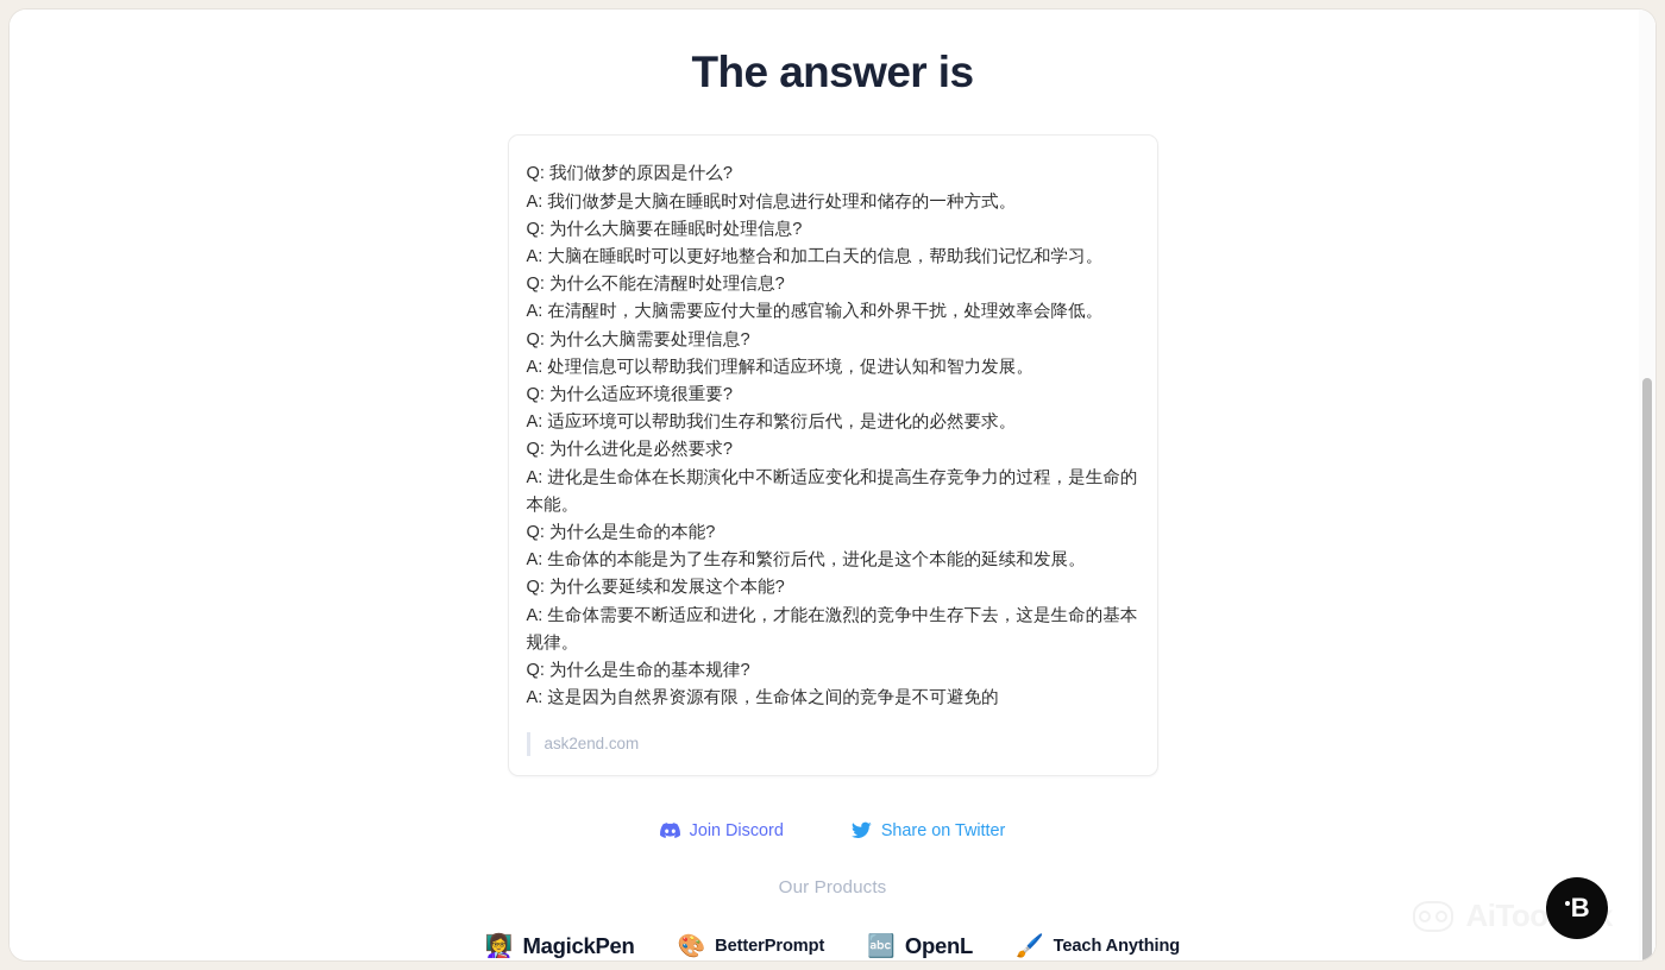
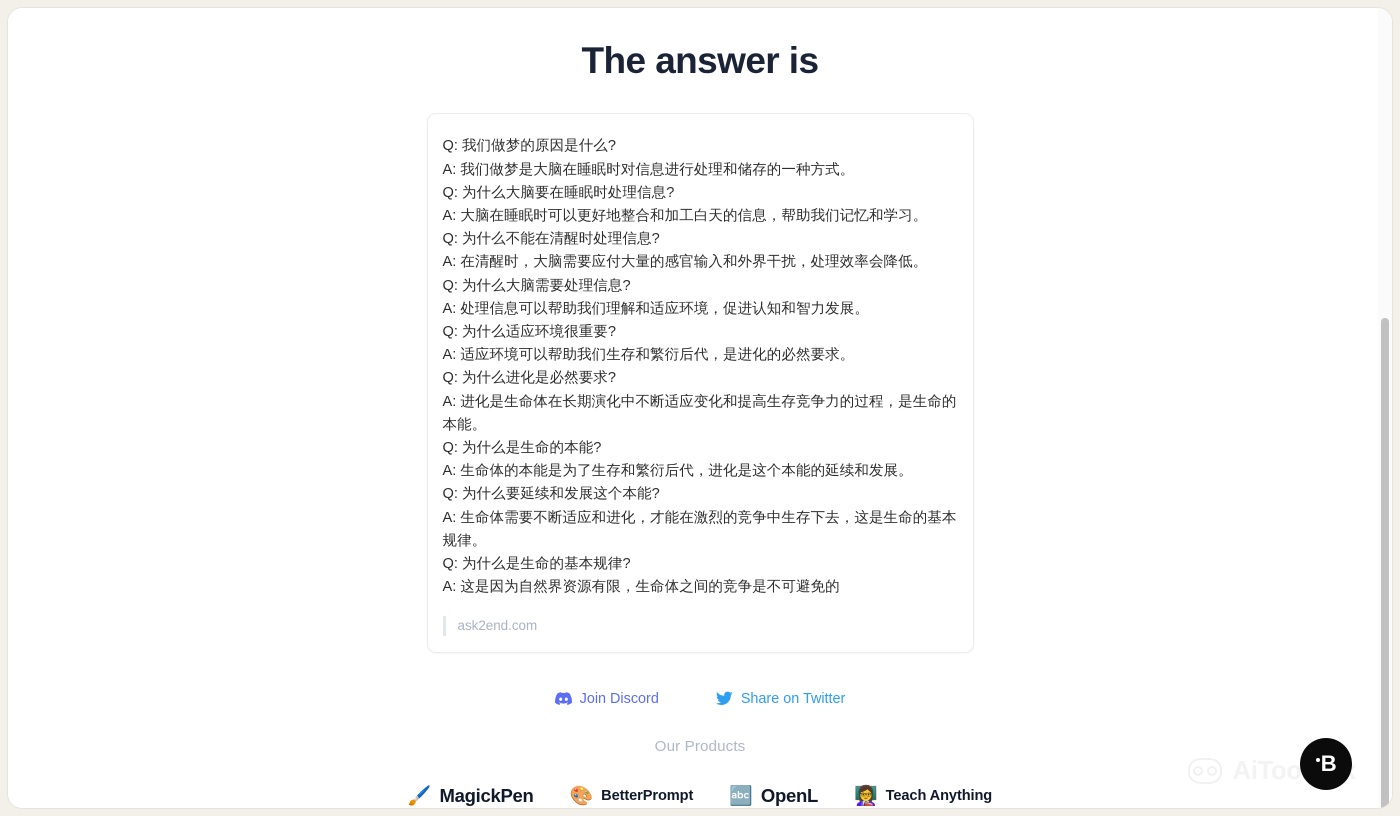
  The answer is
  Q: 我们做梦的原因是什么?
  A: 我们做梦是大脑在睡眠时对信息进行处理和储存的一种方式。
  Q: 为什么大脑要在睡眠时处理信息?
  A: 大脑在睡眠时可以更好地整合和加工白天的信息，帮助我们记忆和学习。
  Q: 为什么不能在清醒时处理信息?
  A: 在清醒时，大脑需要应付大量的感官输入和外界干扰，处理效率会降低。
  Q: 为什么大脑需要处理信息?
  A: 处理信息可以帮助我们理解和适应环境，促进认知和智力发展。
  Q: 为什么适应环境很重要?
  A: 适应环境可以帮助我们生存和繁衍后代，是进化的必然要求。
  Q: 为什么进化是必然要求?
  A: 进化是生命体在长期演化中不断适应变化和提高生存竞争力的过程，是生命的本能。
  Q: 为什么是生命的本能?
  A: 生命体的本能是为了生存和繁衍后代，进化是这个本能的延续和发展。
  Q: 为什么要延续和发展这个本能?
  A: 生命体需要不断适应和进化，才能在激烈的竞争中生存下去，这是生命的基本规律。
  Q: 为什么是生命的基本规律?
  A: 这是因为自然界资源有限，生命体之间的竞争是不可避免的
  ask2end.com
  Join Discord
  Share on Twitter
  Our Products
- 👩‍🏫
+ 🖌️
  MagickPen
  🎨
  BetterPrompt
  🔤
  OpenL
- 🖌️
+ 👩‍🏫
  Teach Anything
  B
